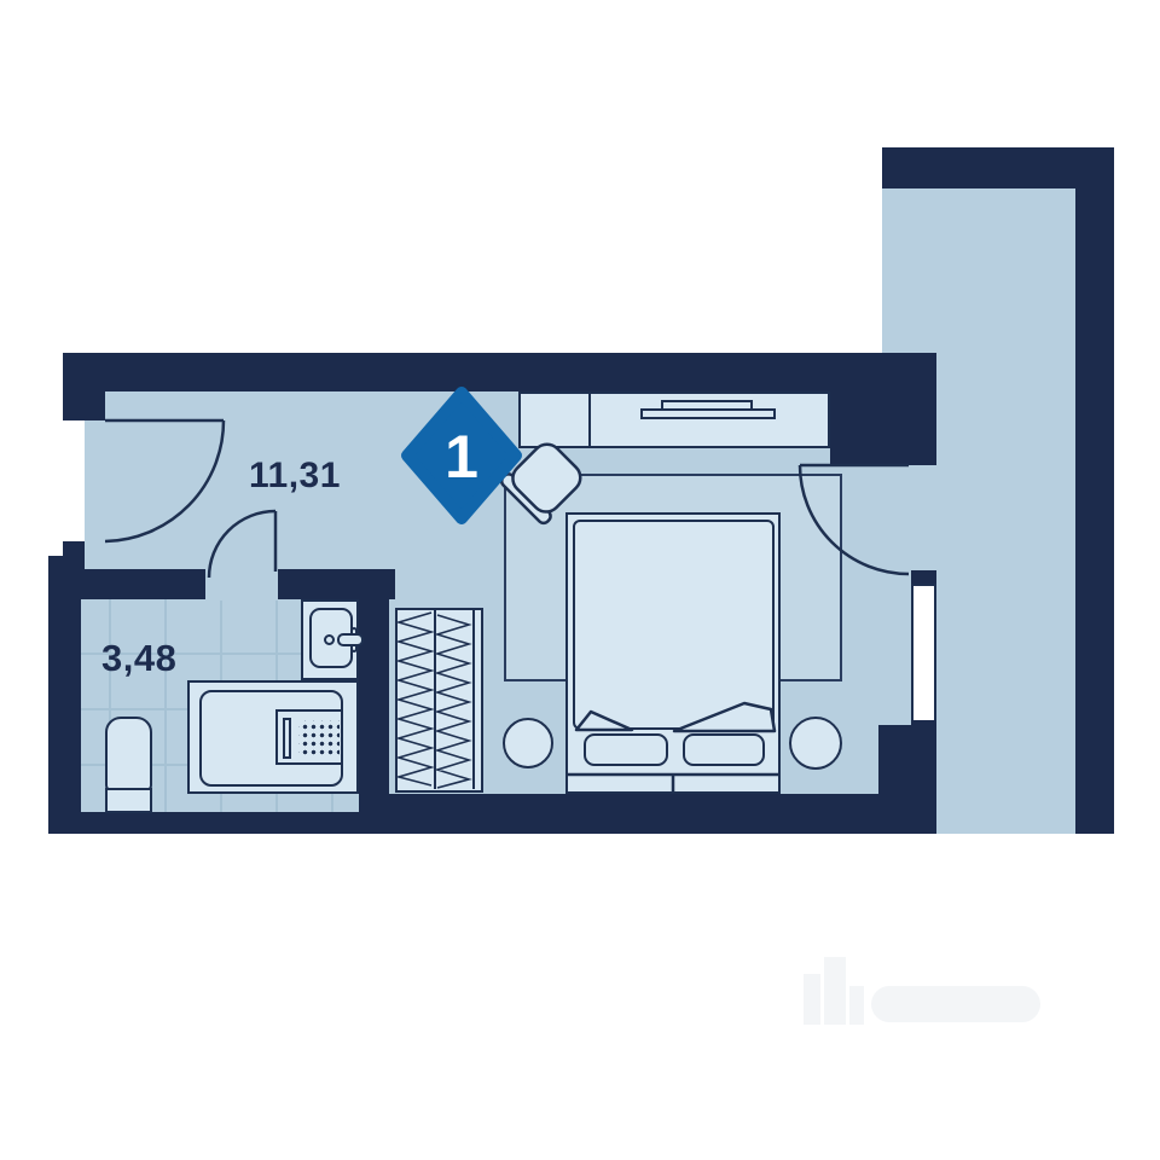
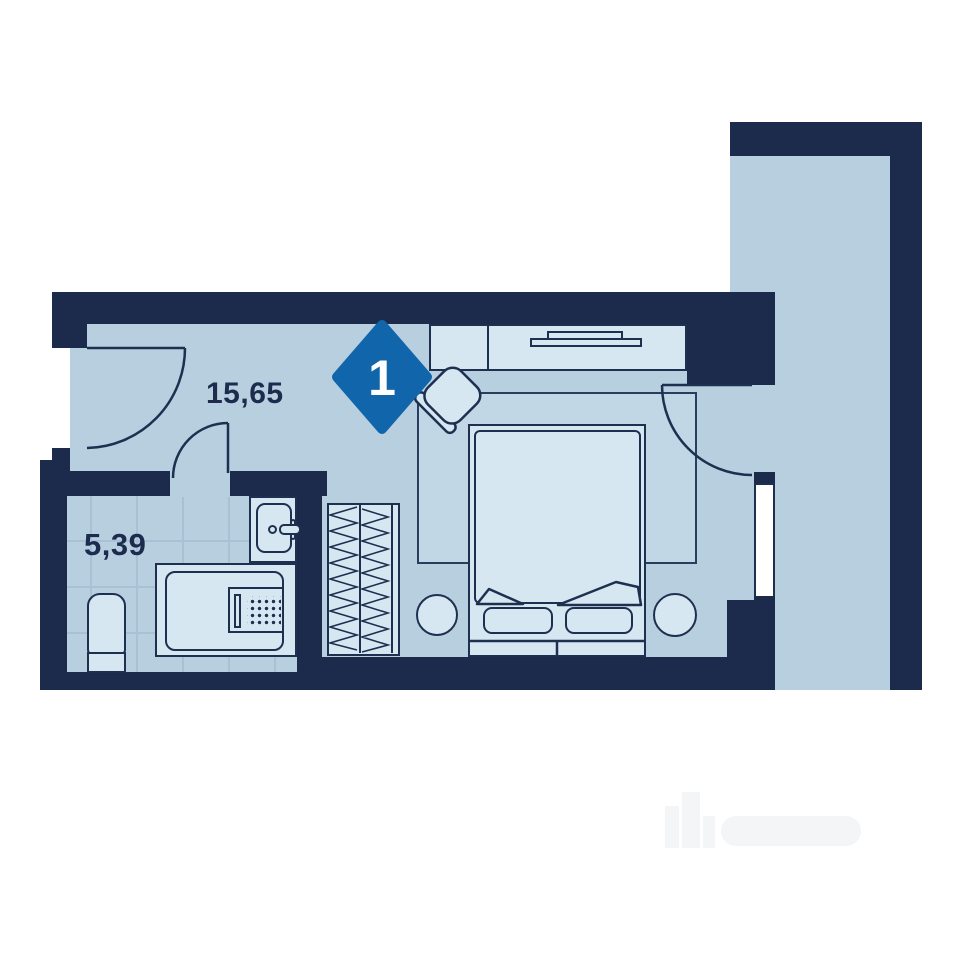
  1
- 11,31
+ 15,65
- 3,48
+ 5,39
